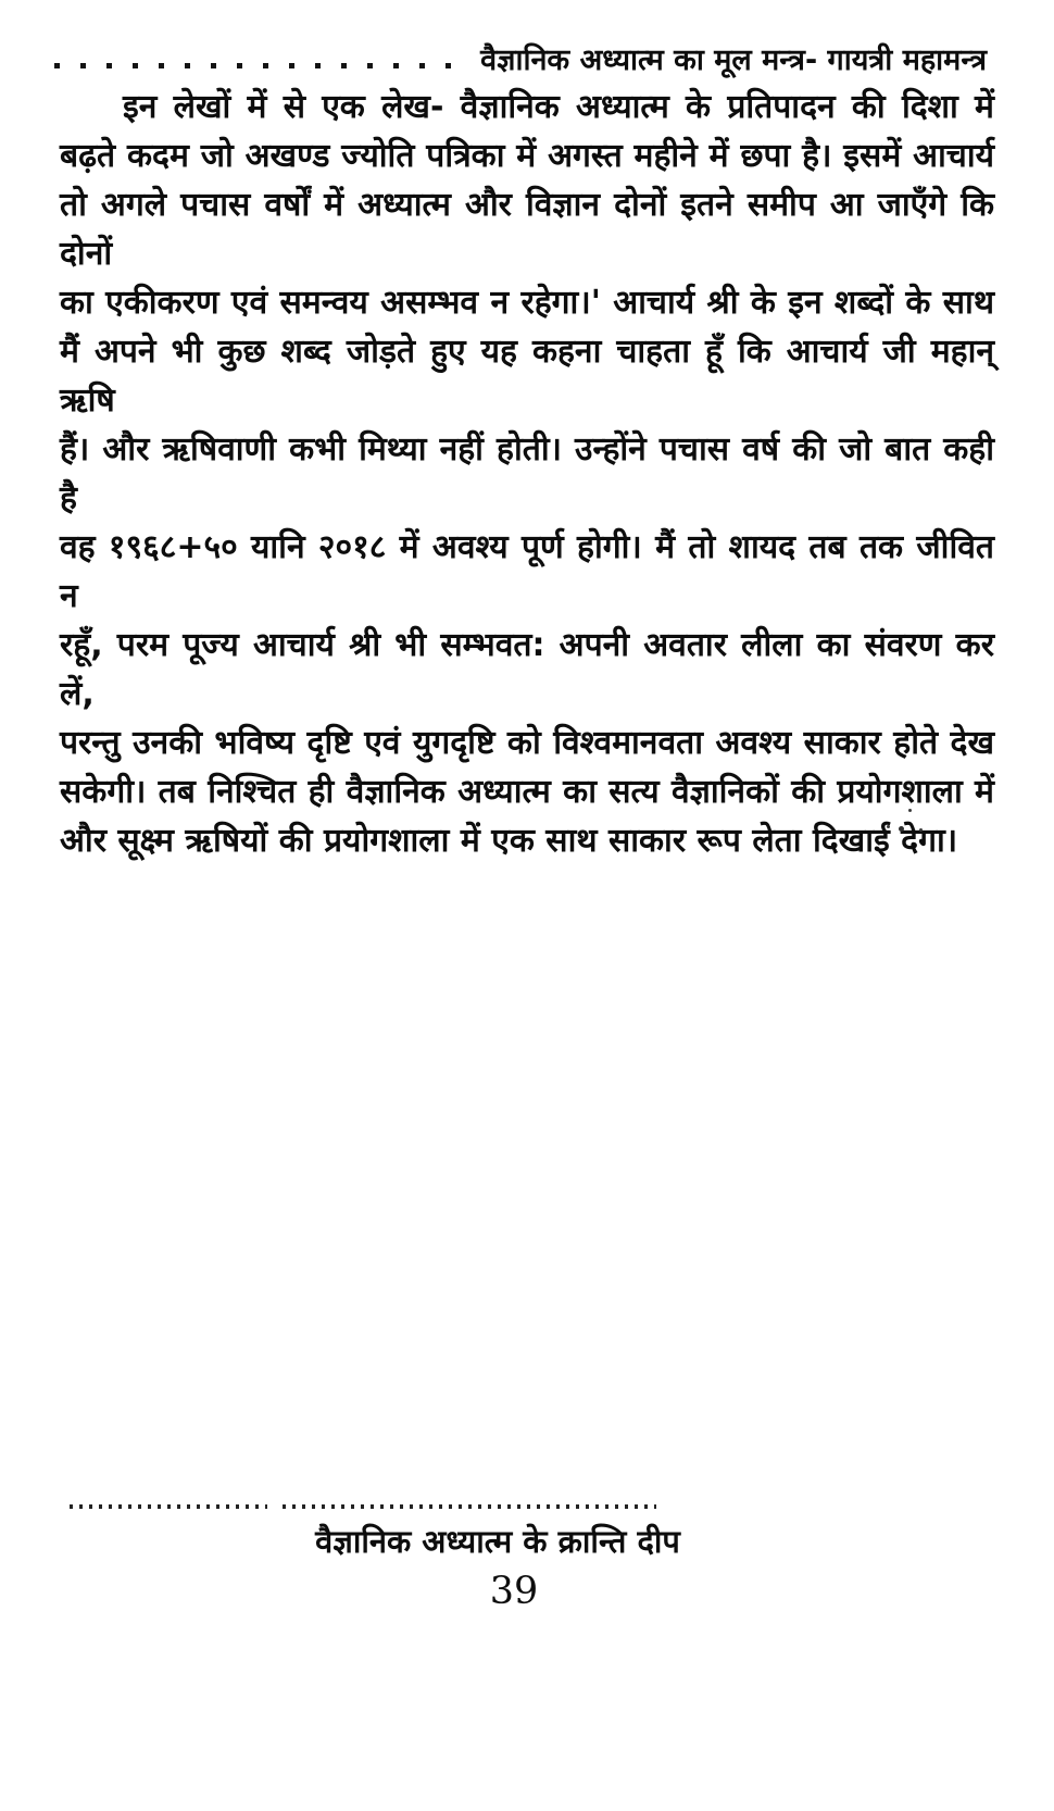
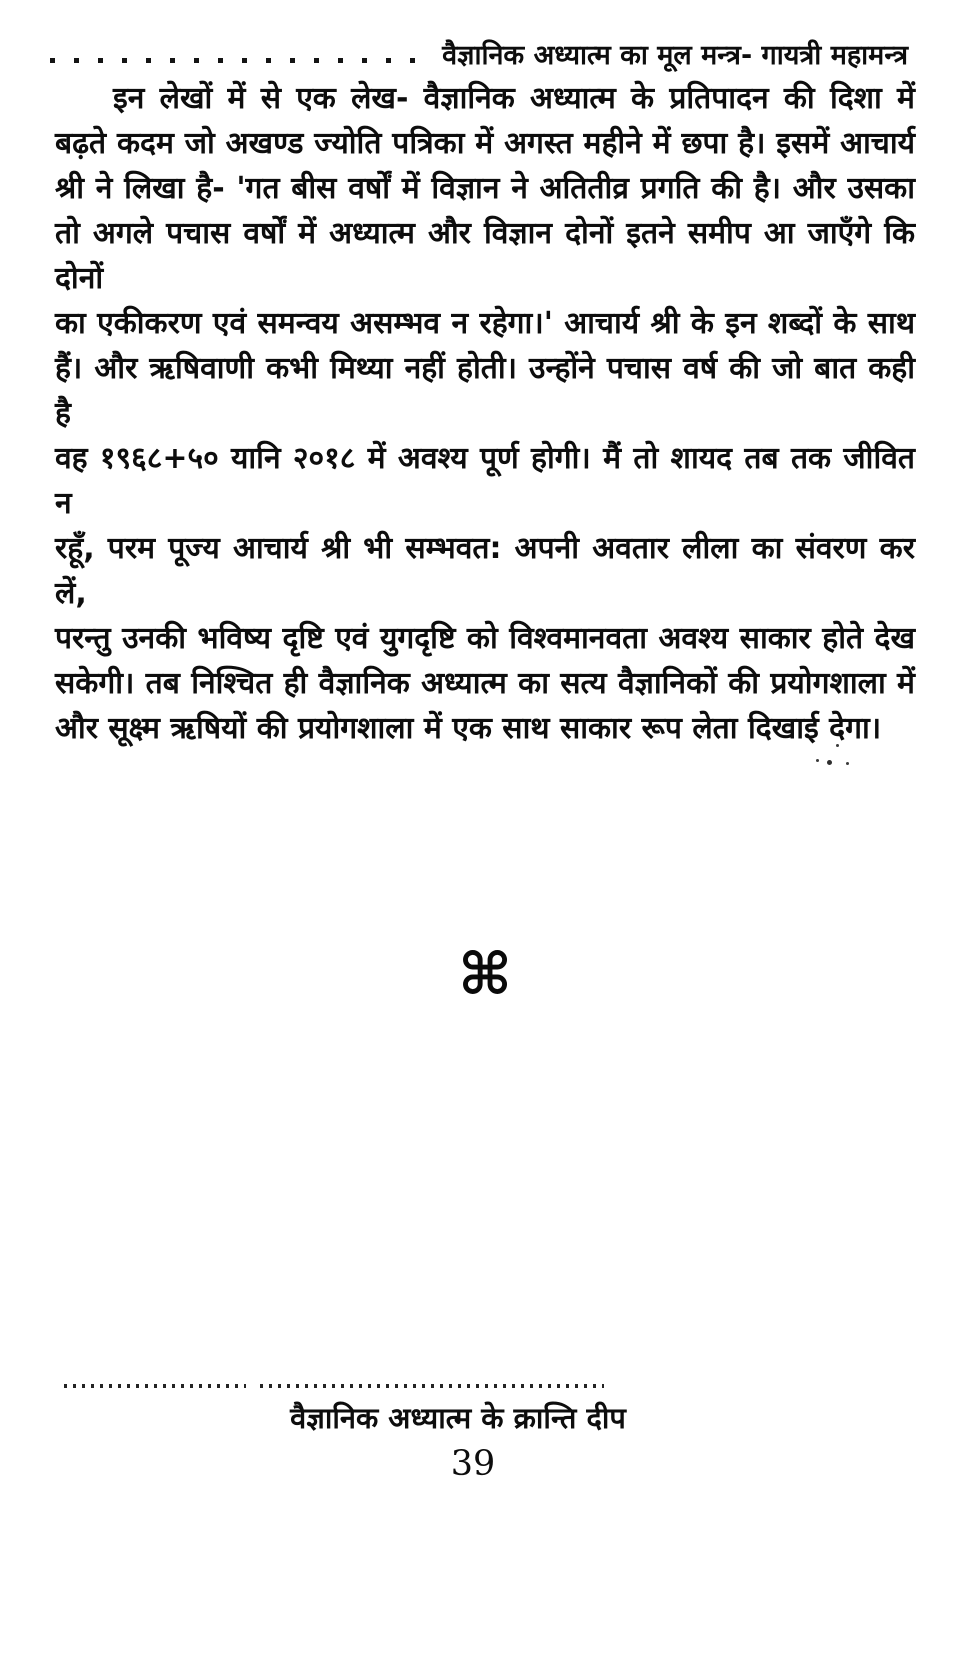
  वैज्ञानिक अध्यात्म का मूल मन्त्र- गायत्री महामन्त्र
  इन लेखों में से एक लेख- वैज्ञानिक अध्यात्म के प्रतिपादन की दिशा में
  बढ़ते कदम जो अखण्ड ज्योति पत्रिका में अगस्त महीने में छपा है। इसमें आचार्य
+ श्री ने लिखा है- 'गत बीस वर्षों में विज्ञान ने अतितीव्र प्रगति की है। और उसका
  तो अगले पचास वर्षों में अध्यात्म और विज्ञान दोनों इतने समीप आ जाएँगे कि दोनों
  का एकीकरण एवं समन्वय असम्भव न रहेगा।' आचार्य श्री के इन शब्दों के साथ
- मैं अपने भी कुछ शब्द जोड़ते हुए यह कहना चाहता हूँ कि आचार्य जी महान् ऋषि
  हैं। और ऋषिवाणी कभी मिथ्या नहीं होती। उन्होंने पचास वर्ष की जो बात कही है
  वह १९६८+५० यानि २०१८ में अवश्य पूर्ण होगी। मैं तो शायद तब तक जीवित न
  रहूँ, परम पूज्य आचार्य श्री भी सम्भवत: अपनी अवतार लीला का संवरण कर लें,
  परन्तु उनकी भविष्य दृष्टि एवं युगदृष्टि को विश्वमानवता अवश्य साकार होते देख
  सकेगी। तब निश्चित ही वैज्ञानिक अध्यात्म का सत्य वैज्ञानिकों की प्रयोगशाला में
  और सूक्ष्म ऋषियों की प्रयोगशाला में एक साथ साकार रूप लेता दिखाई देगा।
+ ⌘
  वैज्ञानिक अध्यात्म के क्रान्ति दीप
  39
